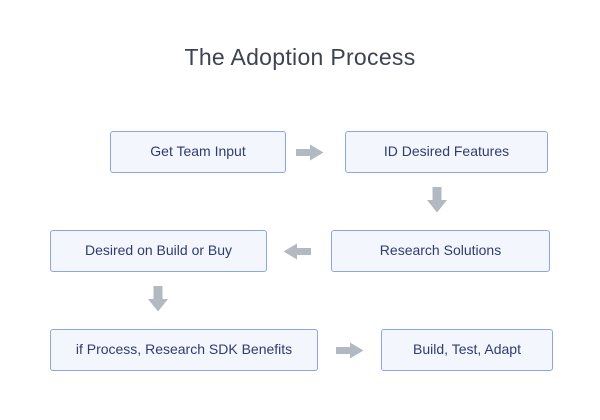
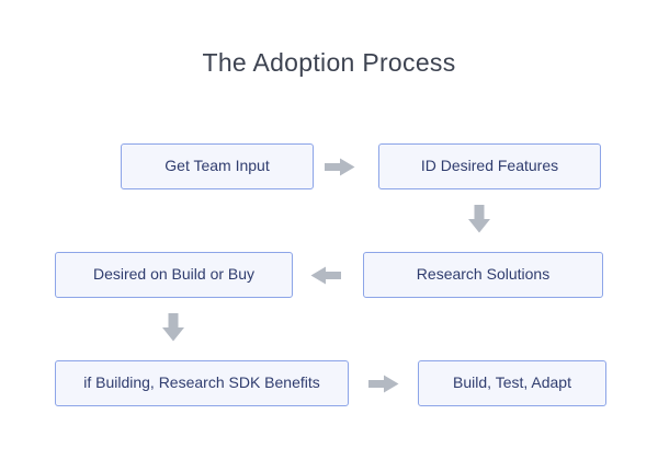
  The Adoption Process
  Get Team Input
  ID Desired Features
  Desired on Build or Buy
  Research Solutions
- if Process, Research SDK Benefits
+ if Building, Research SDK Benefits
  Build, Test, Adapt
